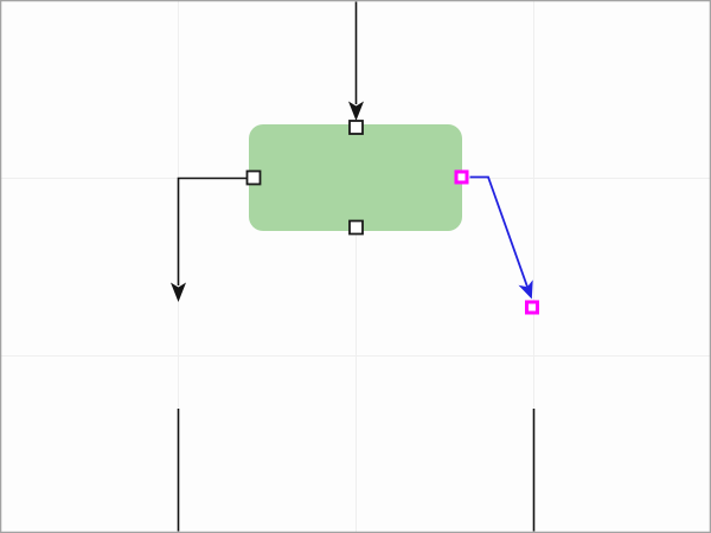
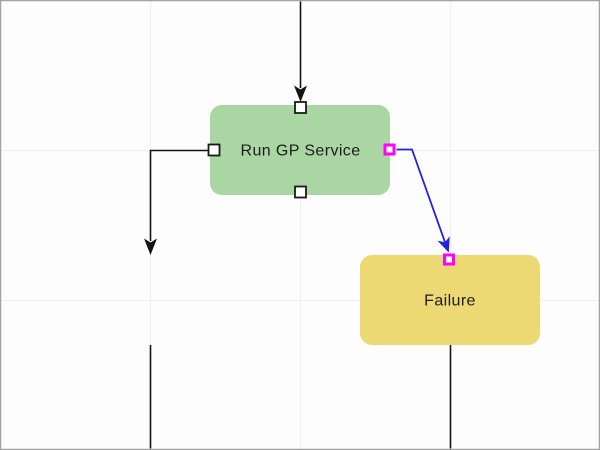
+ Run GP Service
+ Failure
